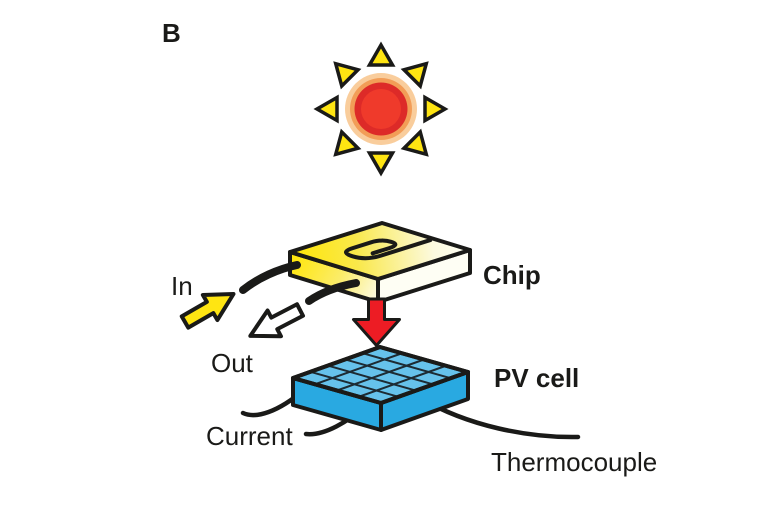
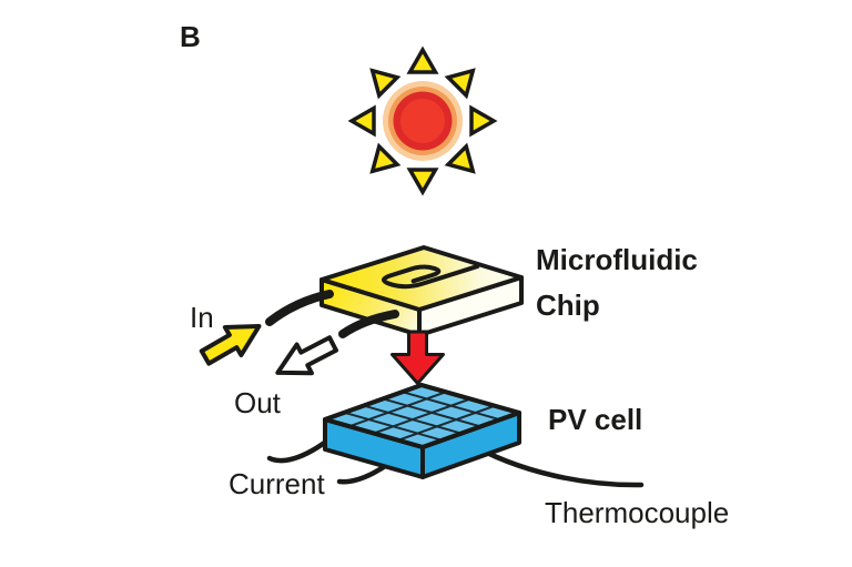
  B
  In
  Out
+ Microfluidic
  Chip
  PV cell
  Current
  Thermocouple
